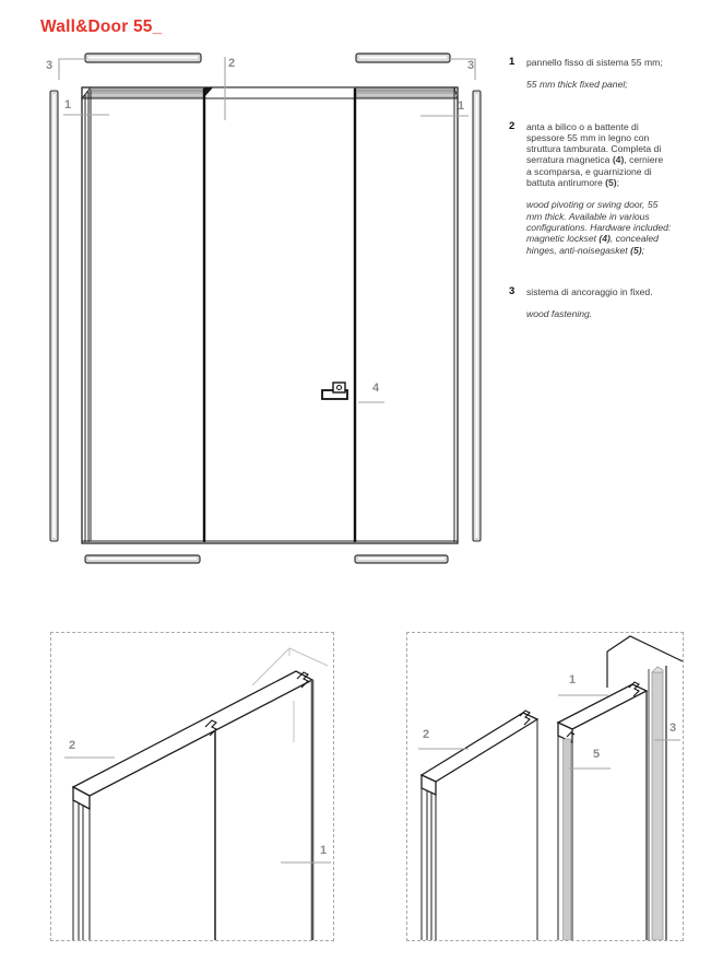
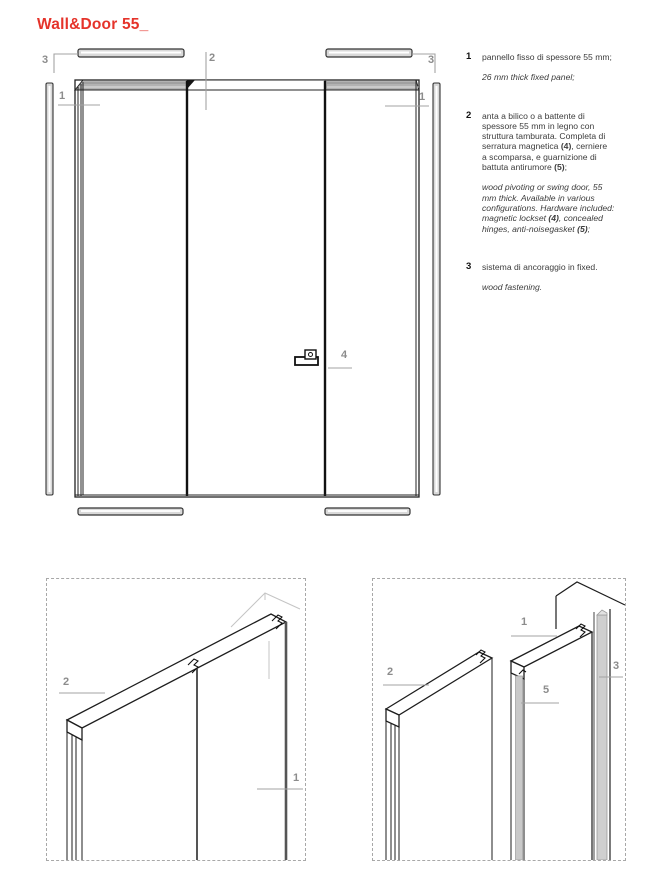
  Wall&Door 55_
  3
  2
  3
  1
  1
  4
  1
- pannello fisso di sistema 55 mm;
+ pannello fisso di spessore 55 mm;
- 55 mm thick fixed panel;
+ 26 mm thick fixed panel;
  2
  anta a bilico o a battente di
  spessore 55 mm in legno con
  struttura tamburata. Completa di
  serratura magnetica (4), cerniere
  a scomparsa, e guarnizione di
  battuta antirumore (5);
  wood pivoting or swing door, 55
  mm thick. Available in various
  configurations. Hardware included:
  magnetic lockset (4), concealed
  hinges, anti-noisegasket (5);
  3
  sistema di ancoraggio in fixed.
  wood fastening.
  2
  1
  2
  1
  5
  3
